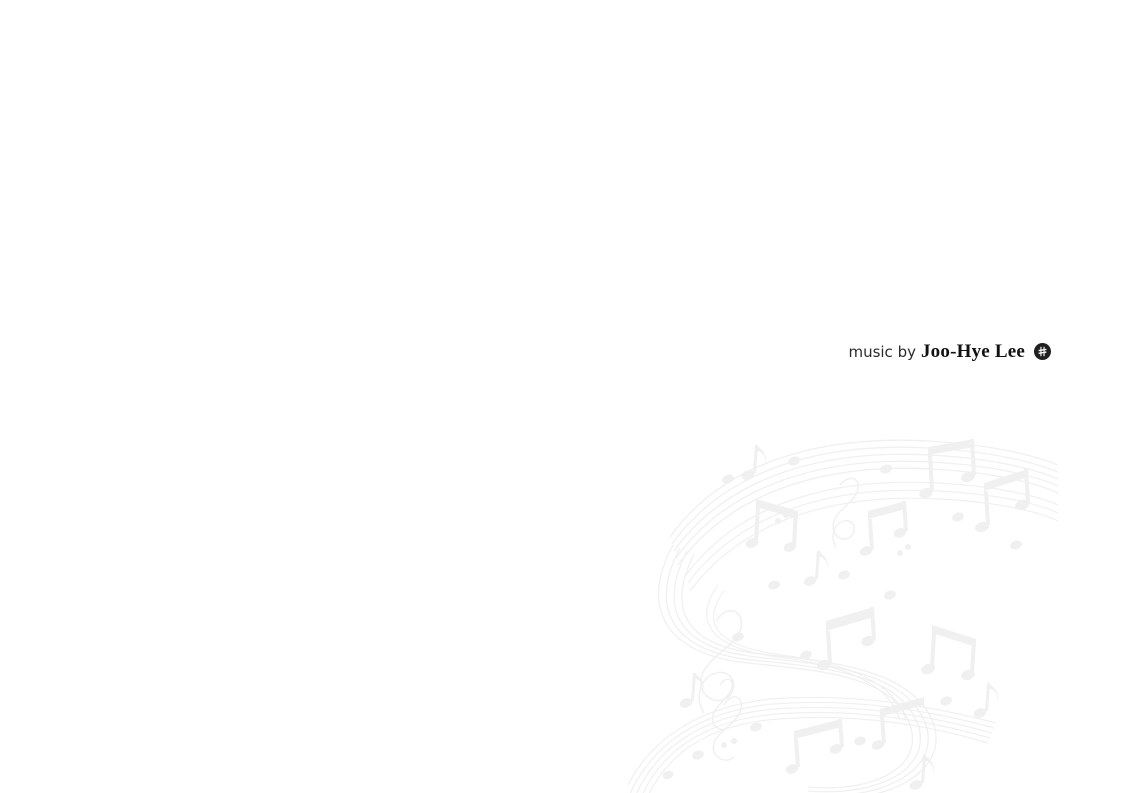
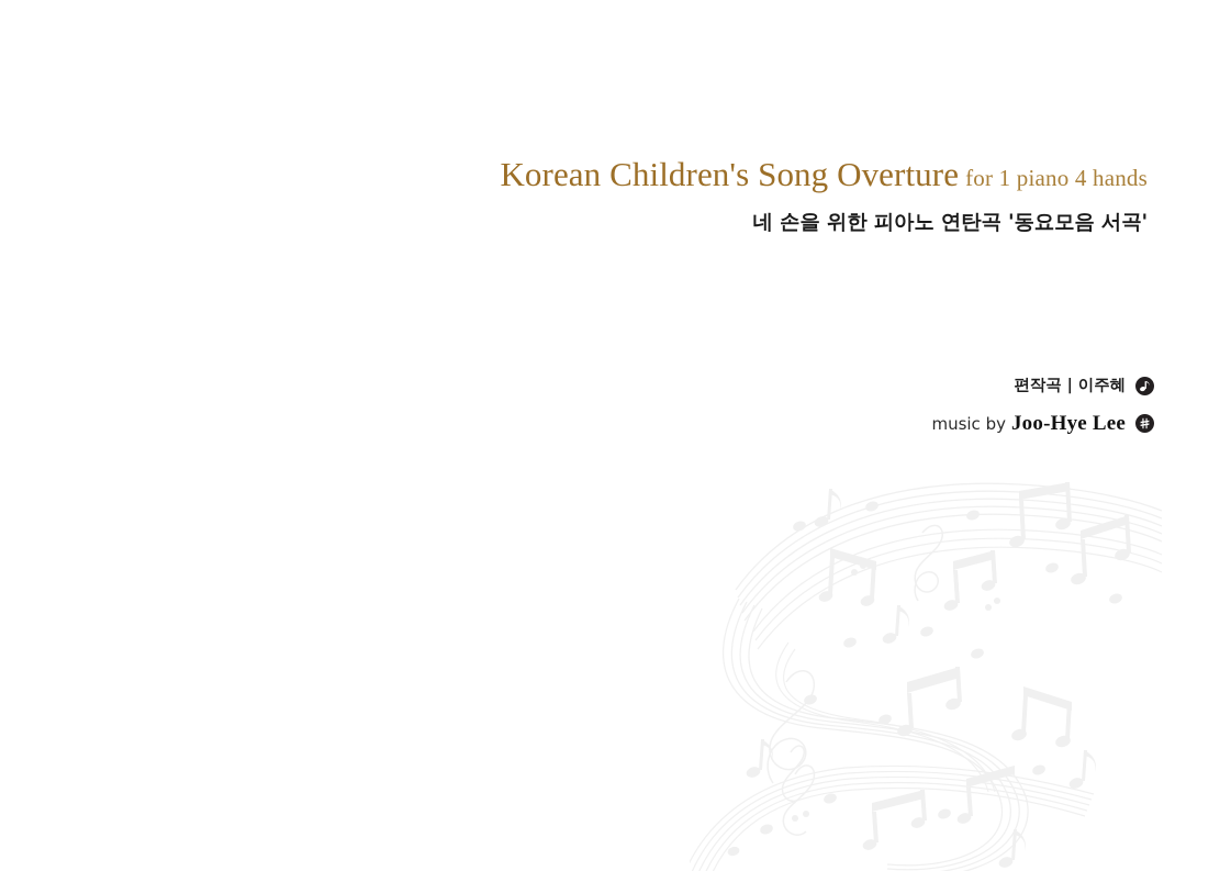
+ Korean Children's Song Overture for 1 piano 4 hands
+ 네 손을 위한 피아노 연탄곡 '동요모음 서곡'
+ 편작곡 | 이주혜
  music by
  Joo-Hye Lee
